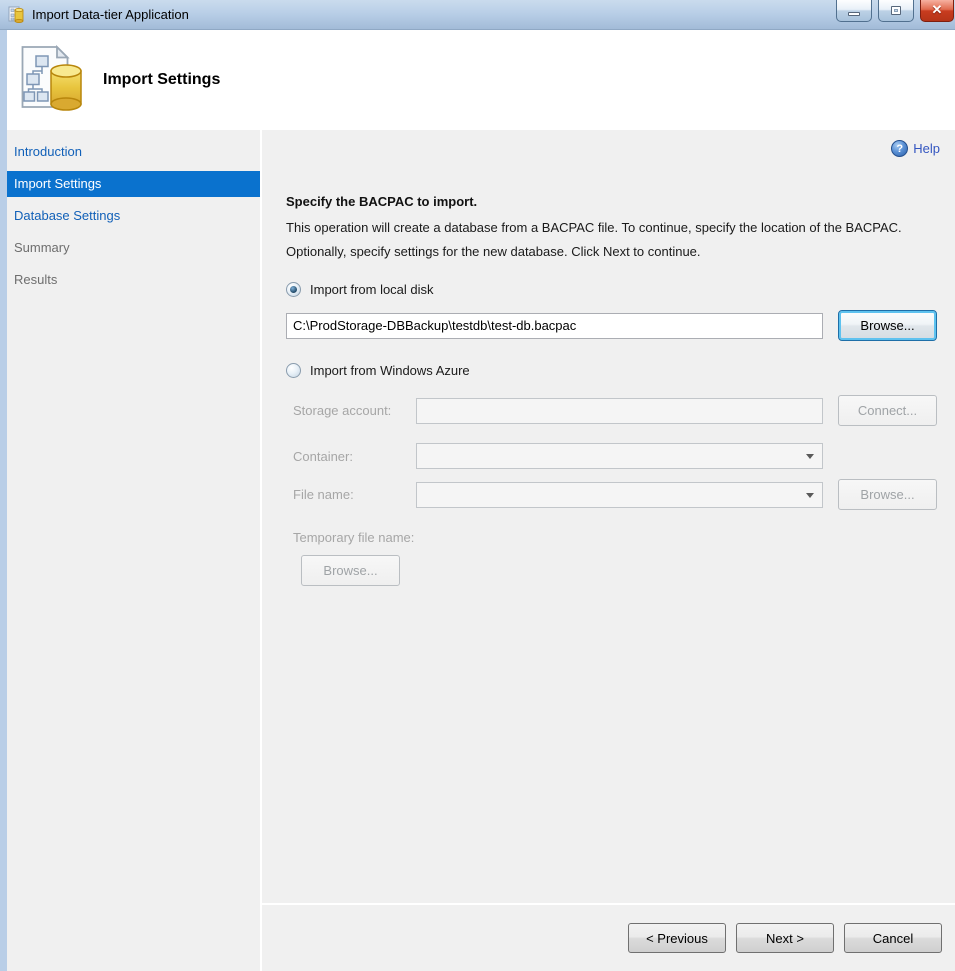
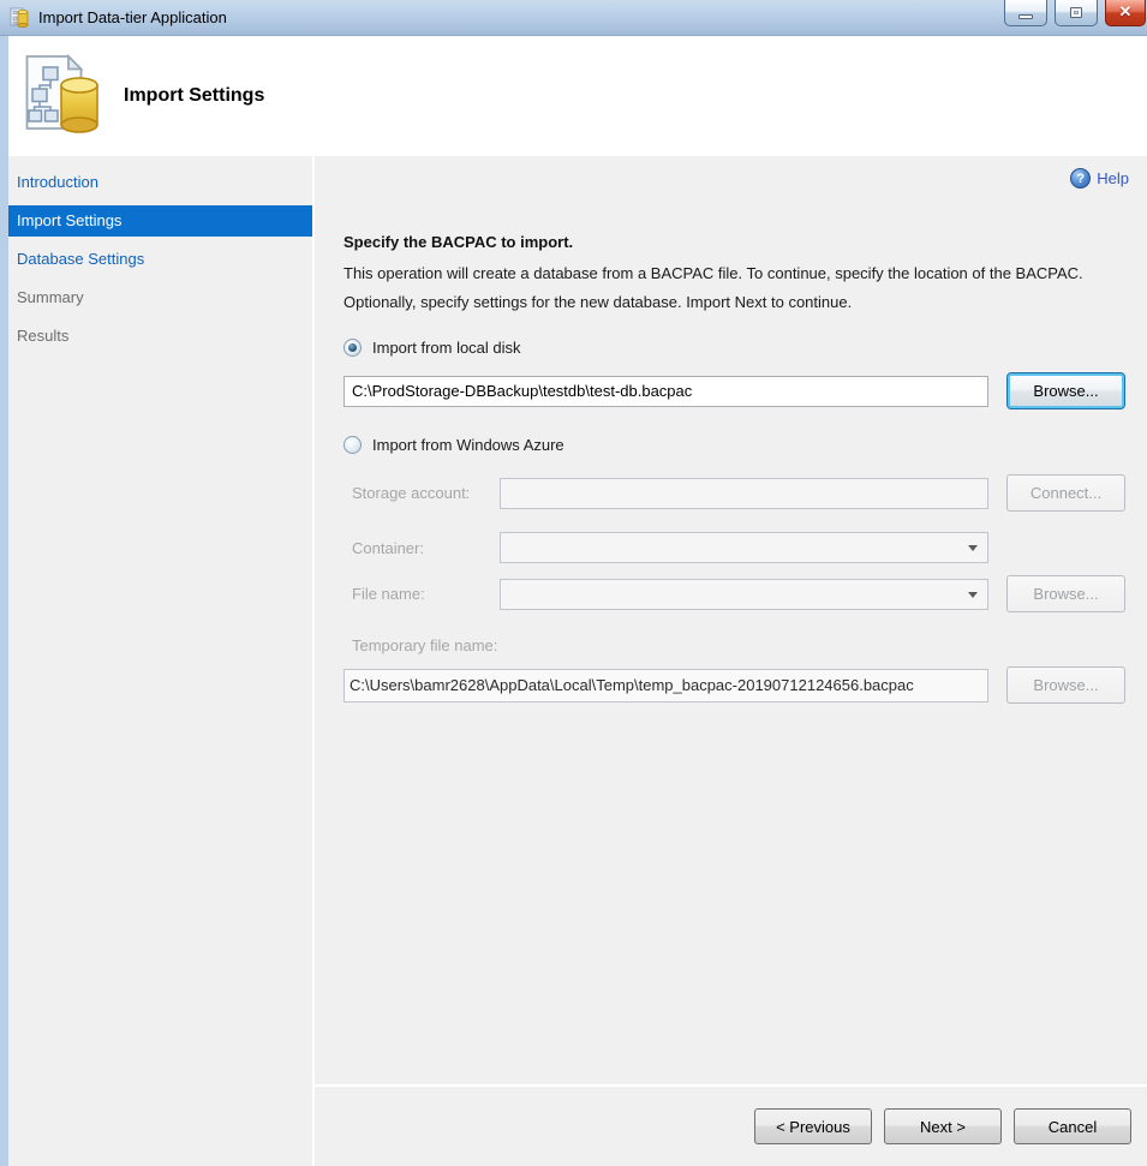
  Import Data-tier Application
  ✕
  Import Settings
  Introduction
  Import Settings
  Database Settings
  Summary
  Results
  ?
  Help
  Specify the BACPAC to import.
- This operation will create a database from a BACPAC file. To continue, specify the location of the BACPAC. Optionally, specify settings for the new database. Click Next to continue.
+ This operation will create a database from a BACPAC file. To continue, specify the location of the BACPAC. Optionally, specify settings for the new database. Import Next to continue.
  Import from local disk
  C:\ProdStorage-DBBackup\testdb\test-db.bacpac
  Browse...
  Import from Windows Azure
  Storage account:
  Connect...
  Container:
  File name:
  Browse...
  Temporary file name:
+ C:\Users\bamr2628\AppData\Local\Temp\temp_bacpac-20190712124656.bacpac
  Browse...
  < Previous
  Next >
  Cancel
